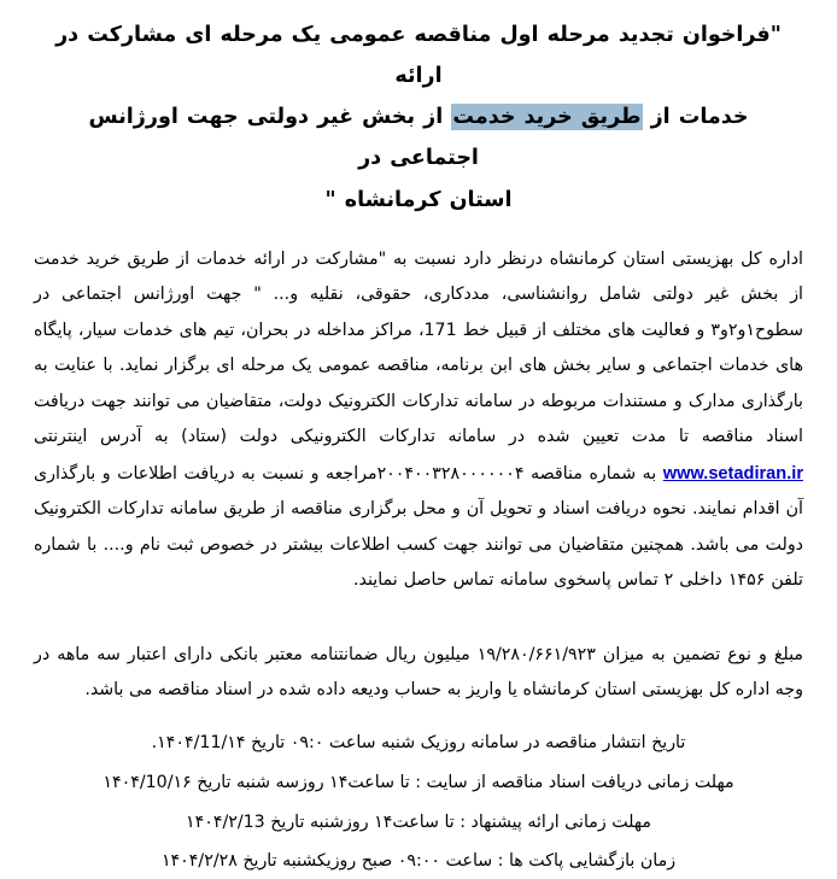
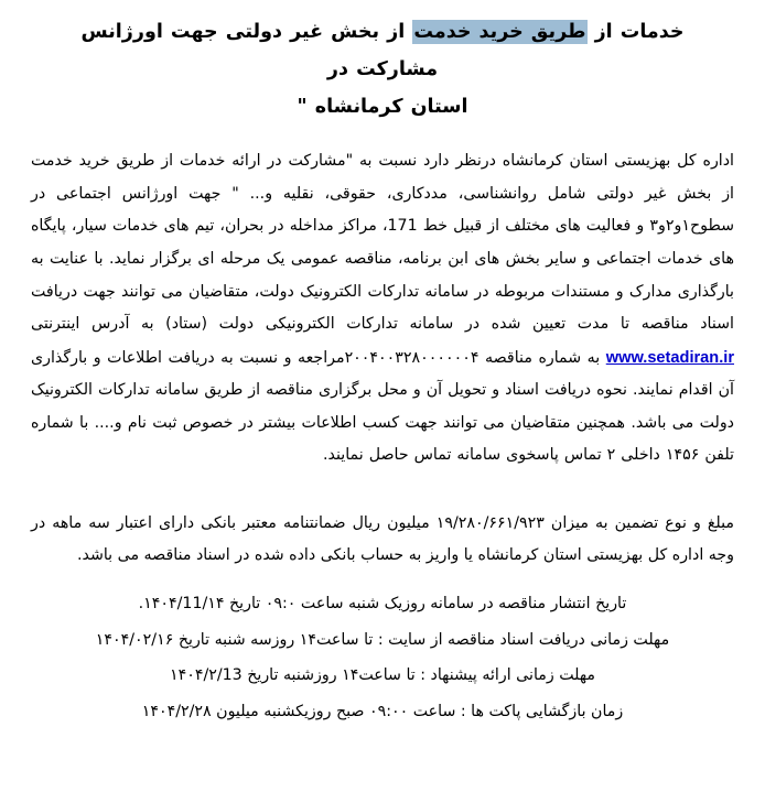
- "فراخوان تجدید مرحله اول مناقصه عمومی یک مرحله ای مشارکت در ارائه
- خدمات از طریق خرید خدمت از بخش غیر دولتی جهت اورژانس اجتماعی در
+ خدمات از طریق خرید خدمت از بخش غیر دولتی جهت اورژانس مشارکت در
  استان کرمانشاه "
  اداره کل بهزیستی استان کرمانشاه درنظر دارد نسبت به "مشارکت در ارائه خدمات از طریق خرید خدمت از بخش غیر دولتی شامل روانشناسی، مددکاری، حقوقی، نقلیه و... " جهت اورژانس اجتماعی در سطوح۱و۲و۳ و فعالیت های مختلف از قبیل خط 171، مراکز مداخله در بحران، تیم های خدمات سیار، پایگاه های خدمات اجتماعی و سایر بخش های ابن برنامه، مناقصه عمومی یک مرحله ای برگزار نماید. با عنایت به بارگذاری مدارک و مستندات مربوطه در سامانه تدارکات الکترونیک دولت، متقاضیان می توانند جهت دریافت اسناد مناقصه تا مدت تعیین شده در سامانه تدارکات الکترونیکی دولت (ستاد) به آدرس اینترنتی www.setadiran.ir به شماره مناقصه ۲۰۰۴۰۰۳۲۸۰۰۰۰۰۰۴مراجعه و نسبت به دریافت اطلاعات و بارگذاری آن اقدام نمایند. نحوه دریافت اسناد و تحویل آن و محل برگزاری مناقصه از طریق سامانه تدارکات الکترونیک دولت می باشد. همچنین متقاضیان می توانند جهت کسب اطلاعات بیشتر در خصوص ثبت نام و.... با شماره تلفن ۱۴۵۶ داخلی ۲ تماس پاسخوی سامانه تماس حاصل نمایند.
- مبلغ و نوع تضمین به میزان ۱۹/۲۸۰/۶۶۱/۹۲۳ میلیون ریال ضمانتنامه معتبر بانکی دارای اعتبار سه ماهه در وجه اداره کل بهزیستی استان کرمانشاه یا واریز به حساب ودیعه داده شده در اسناد مناقصه می باشد.
+ مبلغ و نوع تضمین به میزان ۱۹/۲۸۰/۶۶۱/۹۲۳ میلیون ریال ضمانتنامه معتبر بانکی دارای اعتبار سه ماهه در وجه اداره کل بهزیستی استان کرمانشاه یا واریز به حساب بانکی داده شده در اسناد مناقصه می باشد.
  تاریخ انتشار مناقصه در سامانه روزیک شنبه ساعت ۰۹:۰ تاریخ ۱۴۰۴/11/۱۴.
- مهلت زمانی دریافت اسناد مناقصه از سایت : تا ساعت۱۴ روزسه شنبه تاریخ ۱۴۰۴/10/۱۶
+ مهلت زمانی دریافت اسناد مناقصه از سایت : تا ساعت۱۴ روزسه شنبه تاریخ ۱۴۰۴/۰۲/۱۶
  مهلت زمانی ارائه پیشنهاد : تا ساعت۱۴ روزشنبه تاریخ ۱۴۰۴/۲/13
- زمان بازگشایی پاکت ها : ساعت ۰۹:۰۰ صبح روزیکشنبه تاریخ ۱۴۰۴/۲/۲۸
+ زمان بازگشایی پاکت ها : ساعت ۰۹:۰۰ صبح روزیکشنبه میلیون ۱۴۰۴/۲/۲۸
